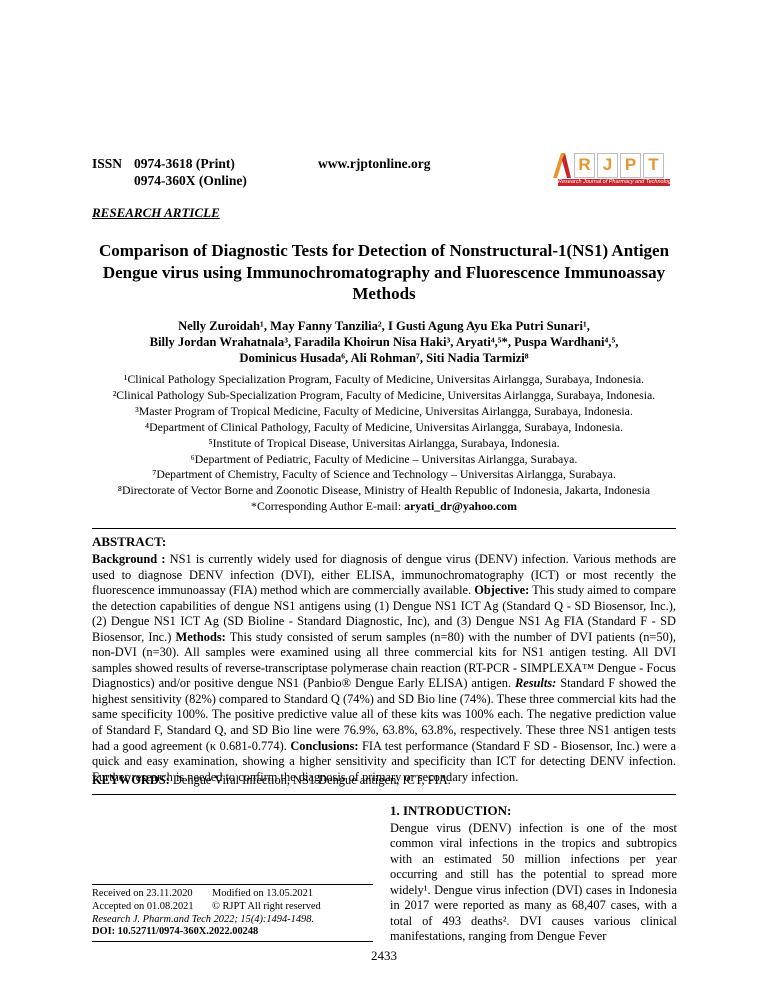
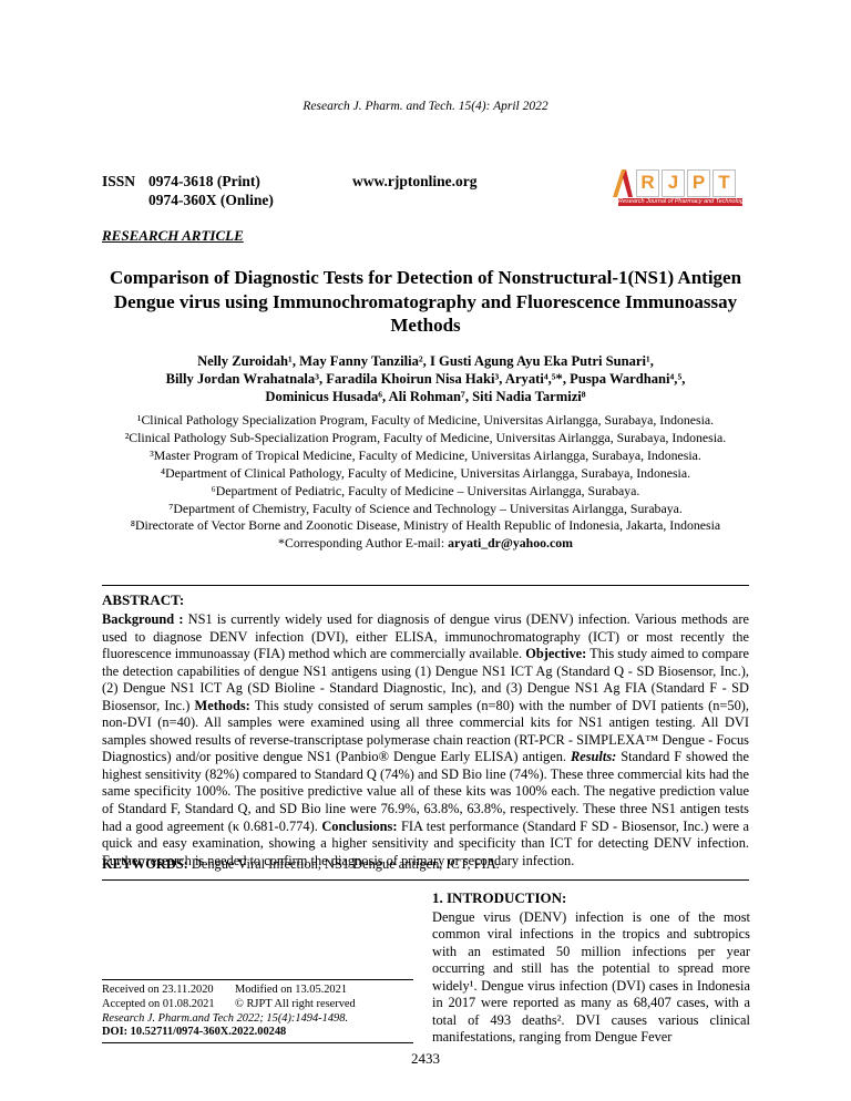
+ Research J. Pharm. and Tech. 15(4): April 2022
  ISSN
  0974-3618 (Print)
  0974-360X (Online)
  www.rjptonline.org
  R
  J
  P
  T
  RESEARCH ARTICLE
  Comparison of Diagnostic Tests for Detection of Nonstructural-1(NS1) Antigen Dengue virus using Immunochromatography and Fluorescence Immunoassay Methods
  Nelly Zuroidah¹, May Fanny Tanzilia², I Gusti Agung Ayu Eka Putri Sunari¹,
  Billy Jordan Wrahatnala³, Faradila Khoirun Nisa Haki³, Aryati⁴,⁵*, Puspa Wardhani⁴,⁵,
  Dominicus Husada⁶, Ali Rohman⁷, Siti Nadia Tarmizi⁸
  ¹Clinical Pathology Specialization Program, Faculty of Medicine, Universitas Airlangga, Surabaya, Indonesia.
  ²Clinical Pathology Sub-Specialization Program, Faculty of Medicine, Universitas Airlangga, Surabaya, Indonesia.
  ³Master Program of Tropical Medicine, Faculty of Medicine, Universitas Airlangga, Surabaya, Indonesia.
  ⁴Department of Clinical Pathology, Faculty of Medicine, Universitas Airlangga, Surabaya, Indonesia.
- ⁵Institute of Tropical Disease, Universitas Airlangga, Surabaya, Indonesia.
  ⁶Department of Pediatric, Faculty of Medicine – Universitas Airlangga, Surabaya.
  ⁷Department of Chemistry, Faculty of Science and Technology – Universitas Airlangga, Surabaya.
  ⁸Directorate of Vector Borne and Zoonotic Disease, Ministry of Health Republic of Indonesia, Jakarta, Indonesia
  *Corresponding Author E-mail: aryati_dr@yahoo.com
  ABSTRACT:
- Background : NS1 is currently widely used for diagnosis of dengue virus (DENV) infection. Various methods are used to diagnose DENV infection (DVI), either ELISA, immunochromatography (ICT) or most recently the fluorescence immunoassay (FIA) method which are commercially available. Objective: This study aimed to compare the detection capabilities of dengue NS1 antigens using (1) Dengue NS1 ICT Ag (Standard Q - SD Biosensor, Inc.), (2) Dengue NS1 ICT Ag (SD Bioline - Standard Diagnostic, Inc), and (3) Dengue NS1 Ag FIA (Standard F - SD Biosensor, Inc.) Methods: This study consisted of serum samples (n=80) with the number of DVI patients (n=50), non-DVI (n=30). All samples were examined using all three commercial kits for NS1 antigen testing. All DVI samples showed results of reverse-transcriptase polymerase chain reaction (RT-PCR - SIMPLEXA™ Dengue - Focus Diagnostics) and/or positive dengue NS1 (Panbio® Dengue Early ELISA) antigen. Results: Standard F showed the highest sensitivity (82%) compared to Standard Q (74%) and SD Bio line (74%). These three commercial kits had the same specificity 100%. The positive predictive value all of these kits was 100% each. The negative prediction value of Standard F, Standard Q, and SD Bio line were 76.9%, 63.8%, 63.8%, respectively. These three NS1 antigen tests had a good agreement (κ 0.681-0.774). Conclusions: FIA test performance (Standard F SD - Biosensor, Inc.) were a quick and easy examination, showing a higher sensitivity and specificity than ICT for detecting DENV infection. Further research is needed to confirm the diagnosis of primary or secondary infection.
+ Background : NS1 is currently widely used for diagnosis of dengue virus (DENV) infection. Various methods are used to diagnose DENV infection (DVI), either ELISA, immunochromatography (ICT) or most recently the fluorescence immunoassay (FIA) method which are commercially available. Objective: This study aimed to compare the detection capabilities of dengue NS1 antigens using (1) Dengue NS1 ICT Ag (Standard Q - SD Biosensor, Inc.), (2) Dengue NS1 ICT Ag (SD Bioline - Standard Diagnostic, Inc), and (3) Dengue NS1 Ag FIA (Standard F - SD Biosensor, Inc.) Methods: This study consisted of serum samples (n=80) with the number of DVI patients (n=50), non-DVI (n=40). All samples were examined using all three commercial kits for NS1 antigen testing. All DVI samples showed results of reverse-transcriptase polymerase chain reaction (RT-PCR - SIMPLEXA™ Dengue - Focus Diagnostics) and/or positive dengue NS1 (Panbio® Dengue Early ELISA) antigen. Results: Standard F showed the highest sensitivity (82%) compared to Standard Q (74%) and SD Bio line (74%). These three commercial kits had the same specificity 100%. The positive predictive value all of these kits was 100% each. The negative prediction value of Standard F, Standard Q, and SD Bio line were 76.9%, 63.8%, 63.8%, respectively. These three NS1 antigen tests had a good agreement (κ 0.681-0.774). Conclusions: FIA test performance (Standard F SD - Biosensor, Inc.) were a quick and easy examination, showing a higher sensitivity and specificity than ICT for detecting DENV infection. Further research is needed to confirm the diagnosis of primary or secondary infection.
  KEYWORDS: Dengue Viral Infection, NS1 Dengue antigen, ICT, FIA.
  1. INTRODUCTION:
  Dengue virus (DENV) infection is one of the most common viral infections in the tropics and subtropics with an estimated 50 million infections per year occurring and still has the potential to spread more widely¹. Dengue virus infection (DVI) cases in Indonesia in 2017 were reported as many as 68,407 cases, with a total of 493 deaths². DVI causes various clinical manifestations, ranging from Dengue Fever
  Received on 23.11.2020
  Modified on 13.05.2021
  Accepted on 01.08.2021
  © RJPT All right reserved
  Research J. Pharm.and Tech 2022; 15(4):1494-1498.
  DOI: 10.52711/0974-360X.2022.00248
  2433
